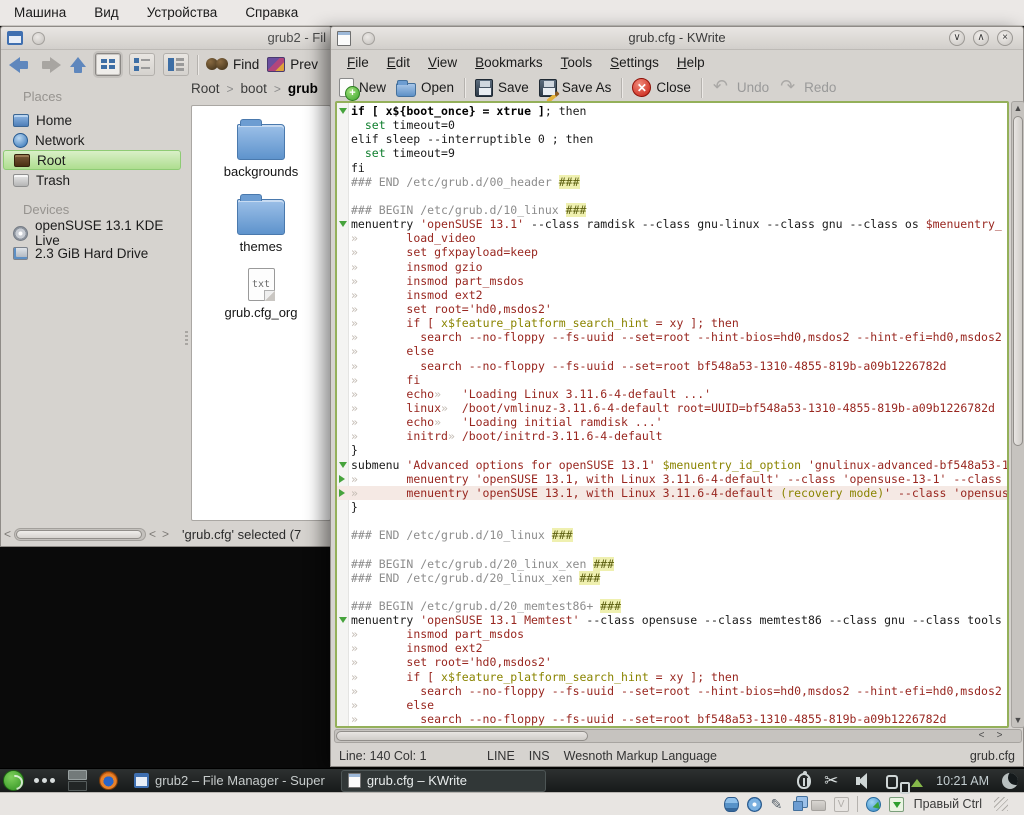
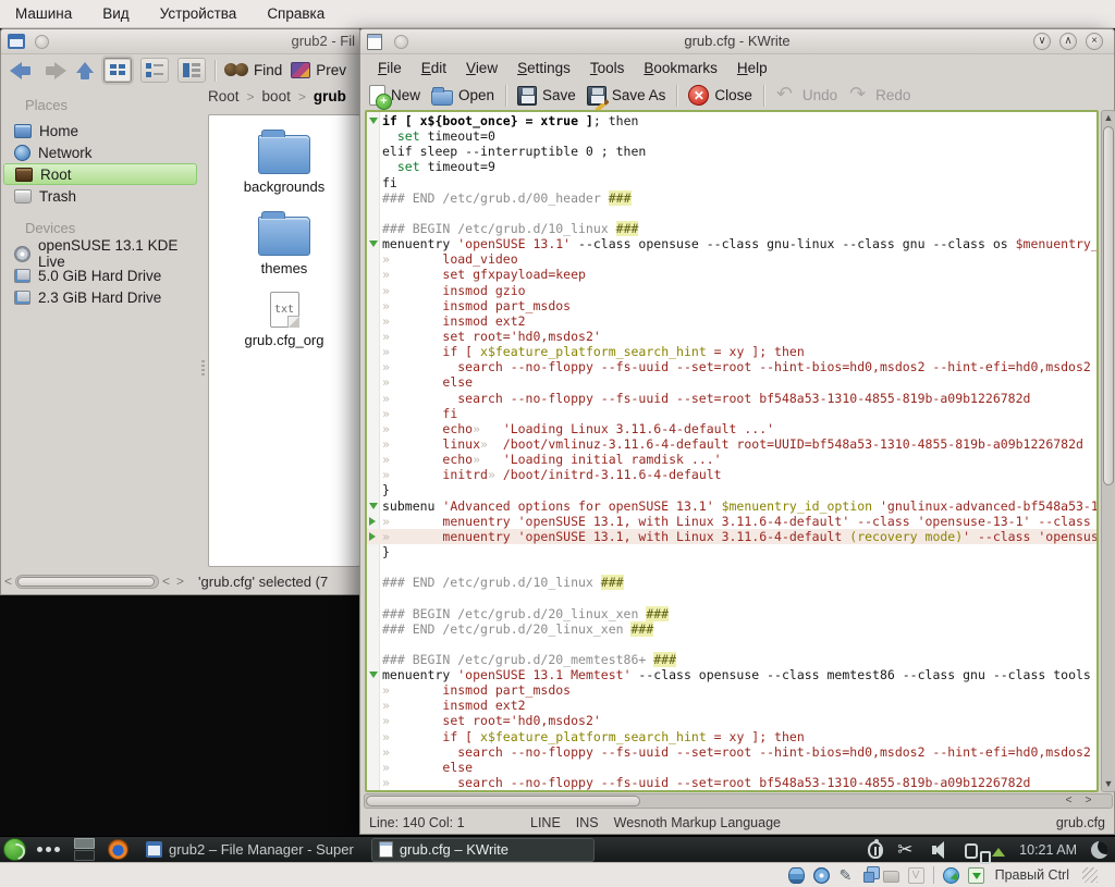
  Машина
  Вид
  Устройства
  Справка
  grub2 - Fil
  Find
  Prev
  Root
  >
  boot
  >
  grub
  Places
  Home
  Network
  Root
  Trash
  Devices
  openSUSE 13.1 KDE Live
+ 5.0 GiB Hard Drive
  2.3 GiB Hard Drive
  backgrounds
  themes
  txt
  grub.cfg_org
  <
  <
  >
  'grub.cfg' selected (7
  grub.cfg - KWrite
  ∨
  ∧
  ×
  File
  Edit
  View
- Bookmarks
+ Settings
  Tools
- Settings
+ Bookmarks
  Help
  New
  Open
  Save
  Save As
  ✕
  Close
  Undo
  Redo
  if [ x${boot_once} = xtrue ]; then
  set timeout=0
  elif sleep --interruptible 0 ; then
  set timeout=9
  fi
  ### END /etc/grub.d/00_header ###
  ### BEGIN /etc/grub.d/10_linux ###
- menuentry 'openSUSE 13.1' --class ramdisk --class gnu-linux --class gnu --class os $menuentry_
+ menuentry 'openSUSE 13.1' --class opensuse --class gnu-linux --class gnu --class os $menuentry_
  » load_video
  » set gfxpayload=keep
  » insmod gzio
  » insmod part_msdos
  » insmod ext2
  » set root='hd0,msdos2'
  » if [ x$feature_platform_search_hint = xy ]; then
  » search --no-floppy --fs-uuid --set=root --hint-bios=hd0,msdos2 --hint-efi=hd0,msdos2
  » else
  » search --no-floppy --fs-uuid --set=root bf548a53-1310-4855-819b-a09b1226782d
  » fi
  » echo» 'Loading Linux 3.11.6-4-default ...'
  » linux» /boot/vmlinuz-3.11.6-4-default root=UUID=bf548a53-1310-4855-819b-a09b1226782d
  » echo» 'Loading initial ramdisk ...'
  » initrd» /boot/initrd-3.11.6-4-default
  }
  submenu 'Advanced options for openSUSE 13.1' $menuentry_id_option 'gnulinux-advanced-bf548a53-1
  » menuentry 'openSUSE 13.1, with Linux 3.11.6-4-default' --class 'opensuse-13-1' --class
  » menuentry 'openSUSE 13.1, with Linux 3.11.6-4-default (recovery mode)' --class 'opensus
  }
  ### END /etc/grub.d/10_linux ###
  ### BEGIN /etc/grub.d/20_linux_xen ###
  ### END /etc/grub.d/20_linux_xen ###
  ### BEGIN /etc/grub.d/20_memtest86+ ###
  menuentry 'openSUSE 13.1 Memtest' --class opensuse --class memtest86 --class gnu --class tools
  » insmod part_msdos
  » insmod ext2
  » set root='hd0,msdos2'
  » if [ x$feature_platform_search_hint = xy ]; then
  » search --no-floppy --fs-uuid --set=root --hint-bios=hd0,msdos2 --hint-efi=hd0,msdos2
  » else
  » search --no-floppy --fs-uuid --set=root bf548a53-1310-4855-819b-a09b1226782d
  ▲
  ▼
  <
  >
  Line: 140 Col: 1
  LINE
  INS
  Wesnoth Markup Language
  grub.cfg
  grub2 – File Manager - Super
  grub.cfg – KWrite
  10:21 AM
  V
  Правый Ctrl
